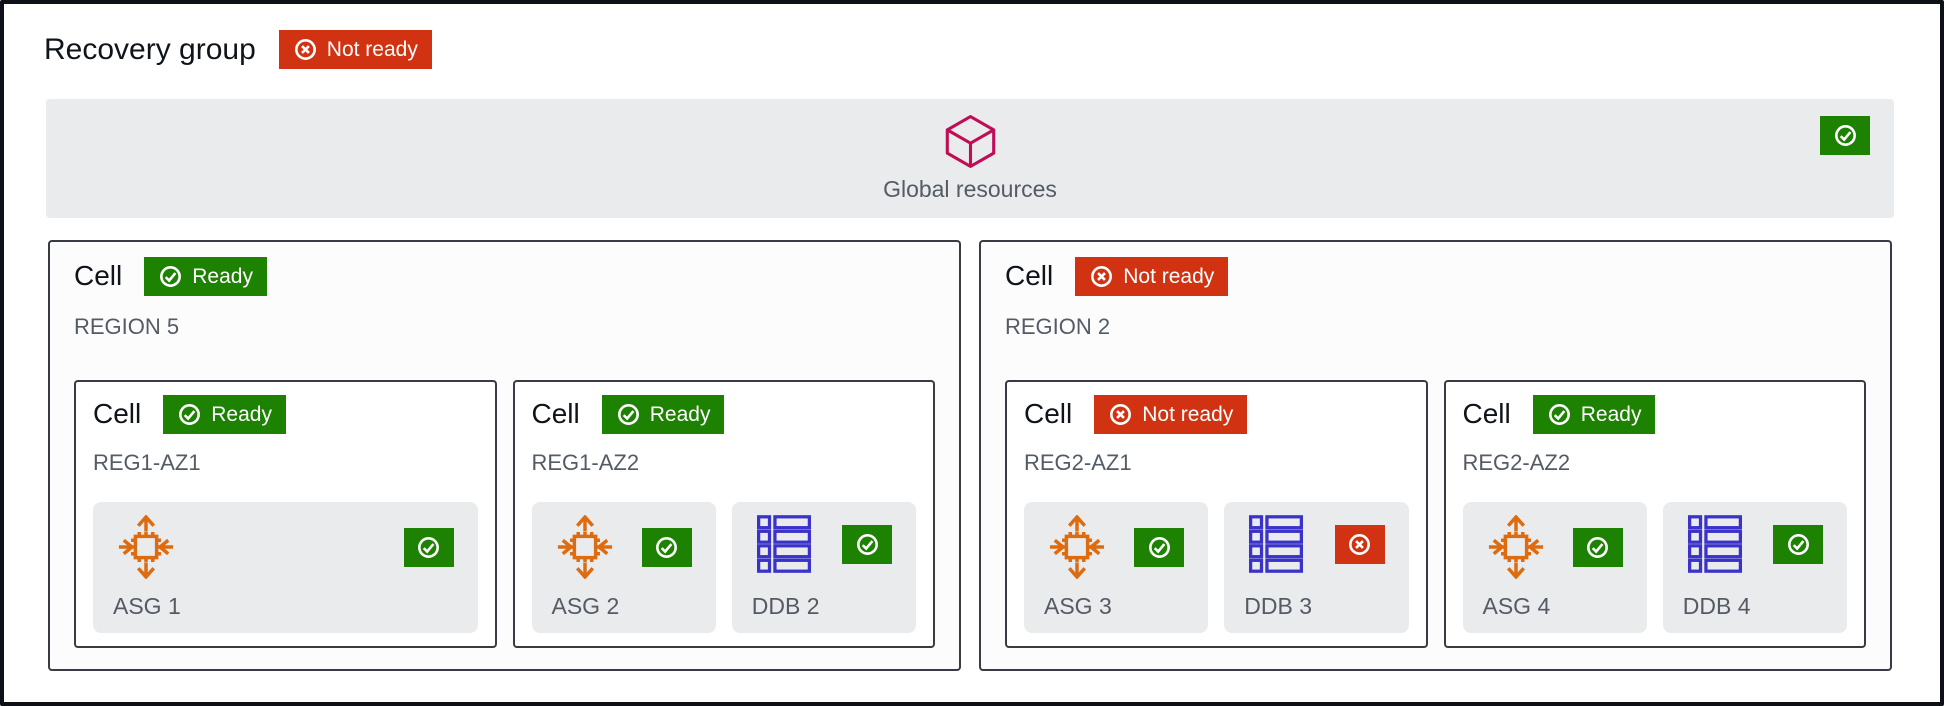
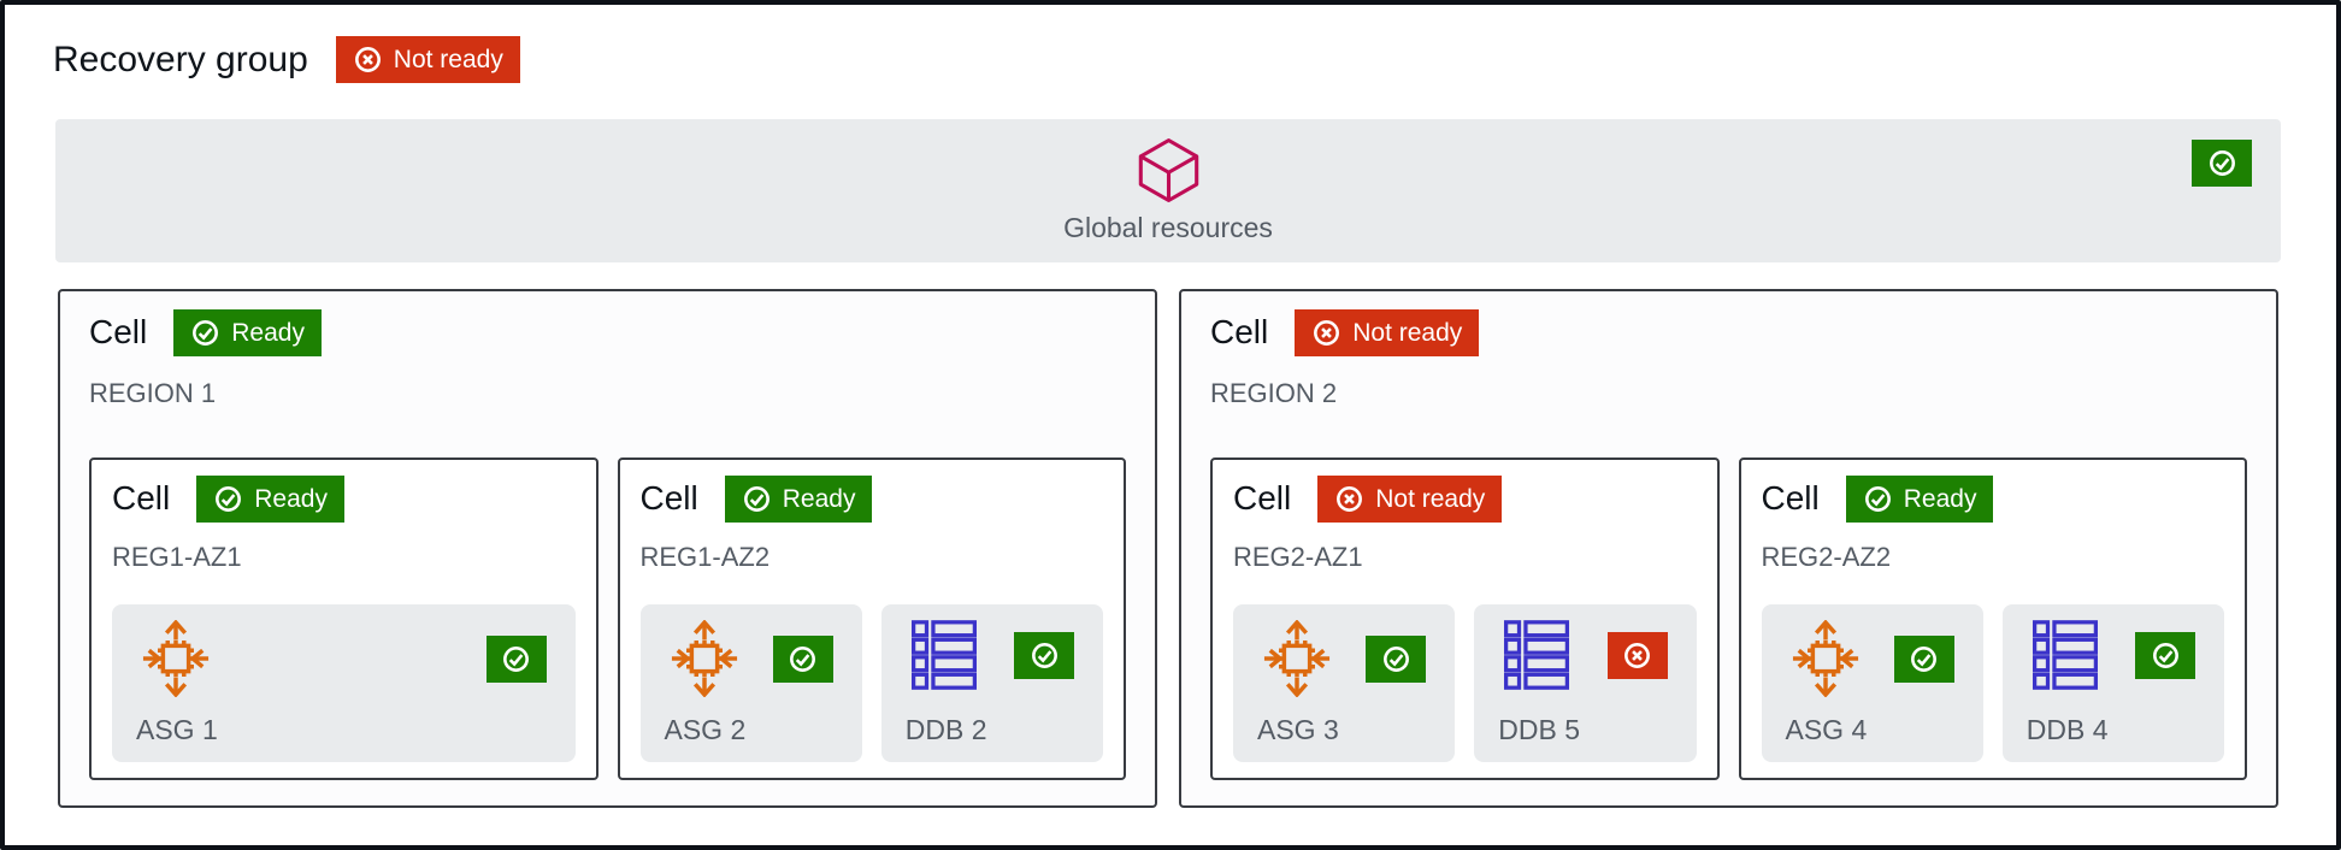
  Recovery group
  Not ready
  Global resources
  Cell
  Ready
- REGION 5
+ REGION 1
  Cell
  Ready
  REG1-AZ1
  ASG 1
  Cell
  Ready
  REG1-AZ2
  ASG 2
  DDB 2
  Cell
  Not ready
  REGION 2
  Cell
  Not ready
  REG2-AZ1
  ASG 3
- DDB 3
+ DDB 5
  Cell
  Ready
  REG2-AZ2
  ASG 4
  DDB 4
